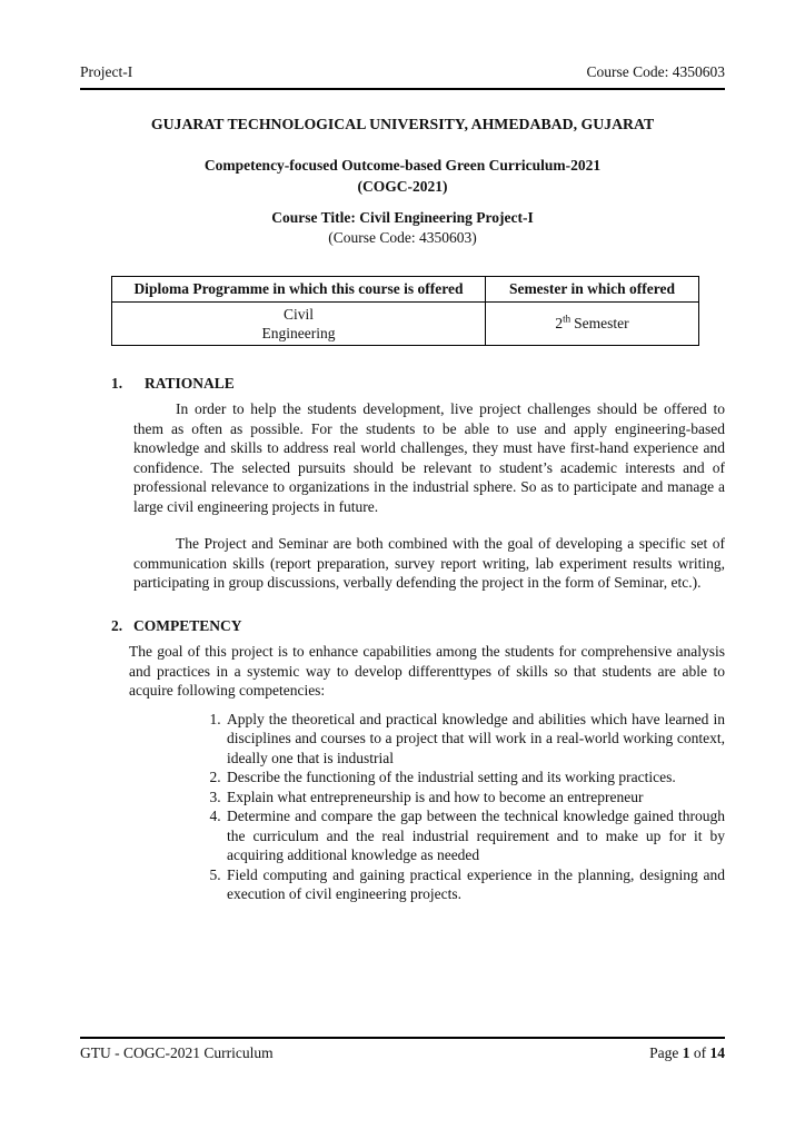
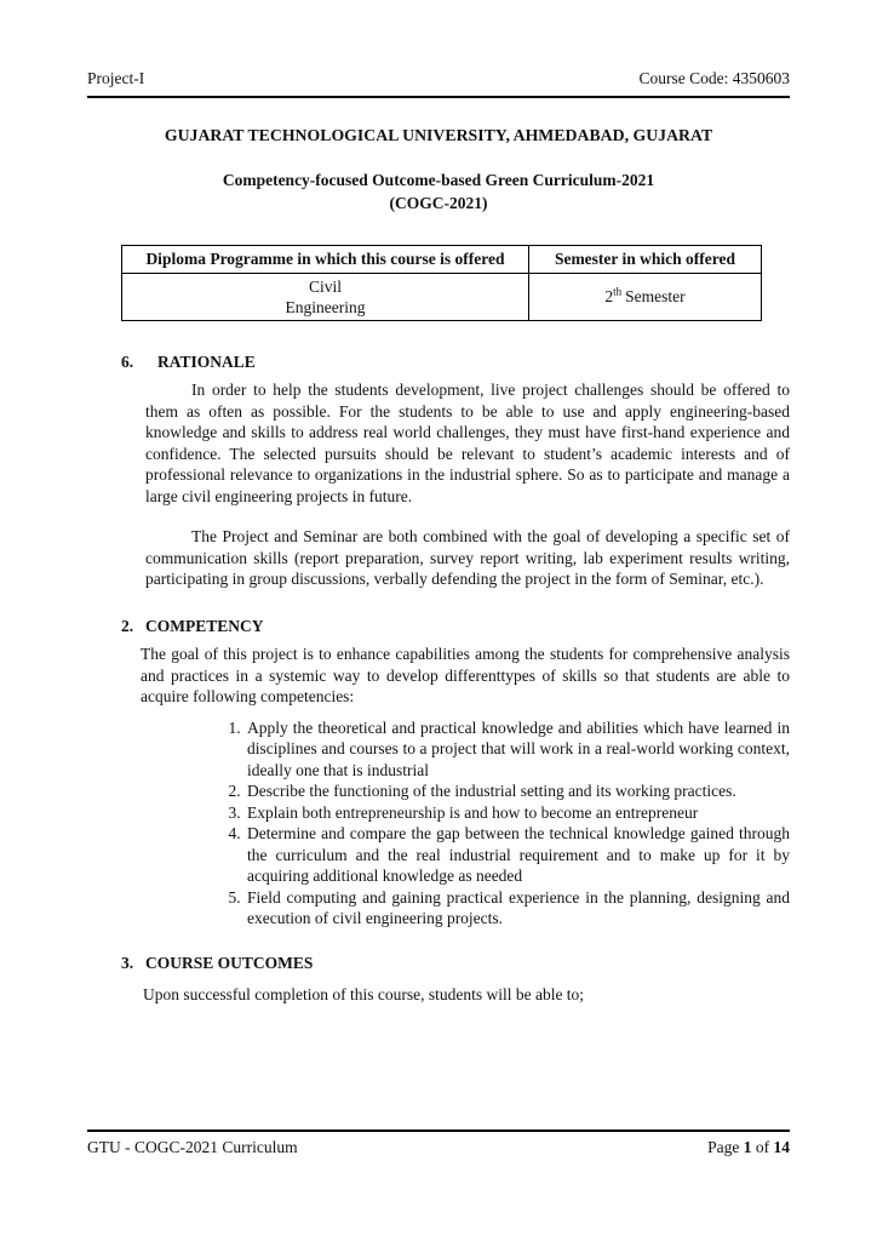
  Project-I
  Course Code: 4350603
  GUJARAT TECHNOLOGICAL UNIVERSITY, AHMEDABAD, GUJARAT
  Competency-focused Outcome-based Green Curriculum-2021
  (COGC-2021)
- Course Title: Civil Engineering Project-I
- (Course Code: 4350603)
  Diploma Programme in which this course is offered	Semester in which offered
  Civil Engineering	2th Semester
- 1.
+ 6.
  RATIONALE
  In order to help the students development, live project challenges should be offered to them as often as possible. For the students to be able to use and apply engineering-based knowledge and skills to address real world challenges, they must have first-hand experience and confidence. The selected pursuits should be relevant to student’s academic interests and of professional relevance to organizations in the industrial sphere. So as to participate and manage a large civil engineering projects in future.
  The Project and Seminar are both combined with the goal of developing a specific set of communication skills (report preparation, survey report writing, lab experiment results writing, participating in group discussions, verbally defending the project in the form of Seminar, etc.).
  2.
  COMPETENCY
  The goal of this project is to enhance capabilities among the students for comprehensive analysis and practices in a systemic way to develop differenttypes of skills so that students are able to acquire following competencies:
  Apply the theoretical and practical knowledge and abilities which have learned in disciplines and courses to a project that will work in a real-world working context, ideally one that is industrial
  Describe the functioning of the industrial setting and its working practices.
- Explain what entrepreneurship is and how to become an entrepreneur
+ Explain both entrepreneurship is and how to become an entrepreneur
  Determine and compare the gap between the technical knowledge gained through the curriculum and the real industrial requirement and to make up for it by acquiring additional knowledge as needed
  Field computing and gaining practical experience in the planning, designing and execution of civil engineering projects.
+ 3.
+ COURSE OUTCOMES
+ Upon successful completion of this course, students will be able to;
  GTU - COGC-2021 Curriculum
  Page 1 of 14
